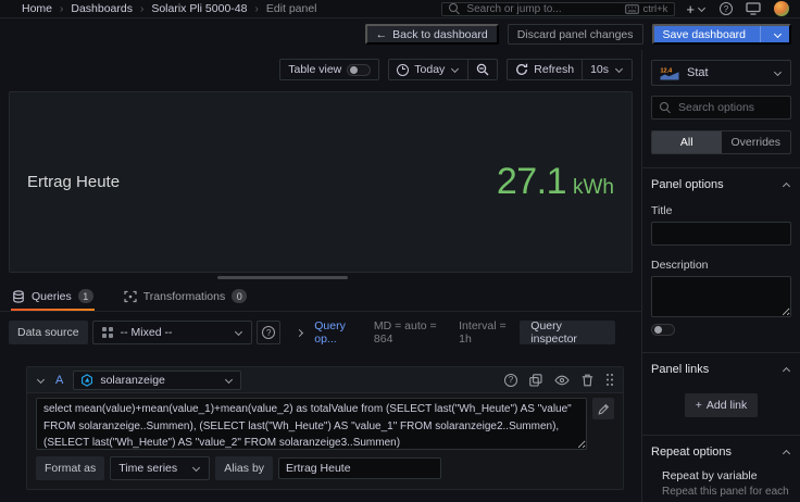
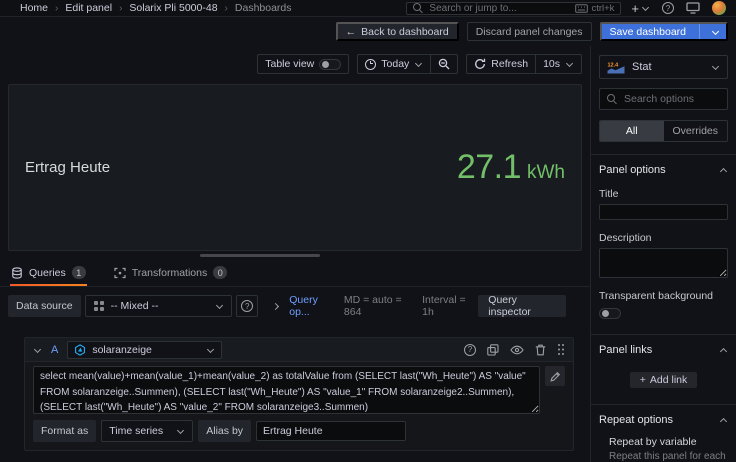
  Home
  ›
- Dashboards
+ Edit panel
  ›
  Solarix Pli 5000-48
  ›
- Edit panel
+ Dashboards
  Search or jump to...
  ctrl+k
  +
  ?
  ←
  Back to dashboard
  Discard panel changes
  Save dashboard
  Table view
  Today
  Refresh
  10s
  Ertrag Heute
  27.1
  kWh
  Queries
  1
  Transformations
  0
  Data source
  -- Mixed --
  ?
  Query op...
  MD = auto = 864
  Interval = 1h
  Query inspector
  A
  solaranzeige
  ?
  Format as
  Time series
  Alias by
  Ertrag Heute
  Stat
  Search options
  All
  Overrides
  Panel options
  Title
  Description
+ Transparent background
  Panel links
  +
  Add link
  Repeat options
  Repeat by variable
  Repeat this panel for each
